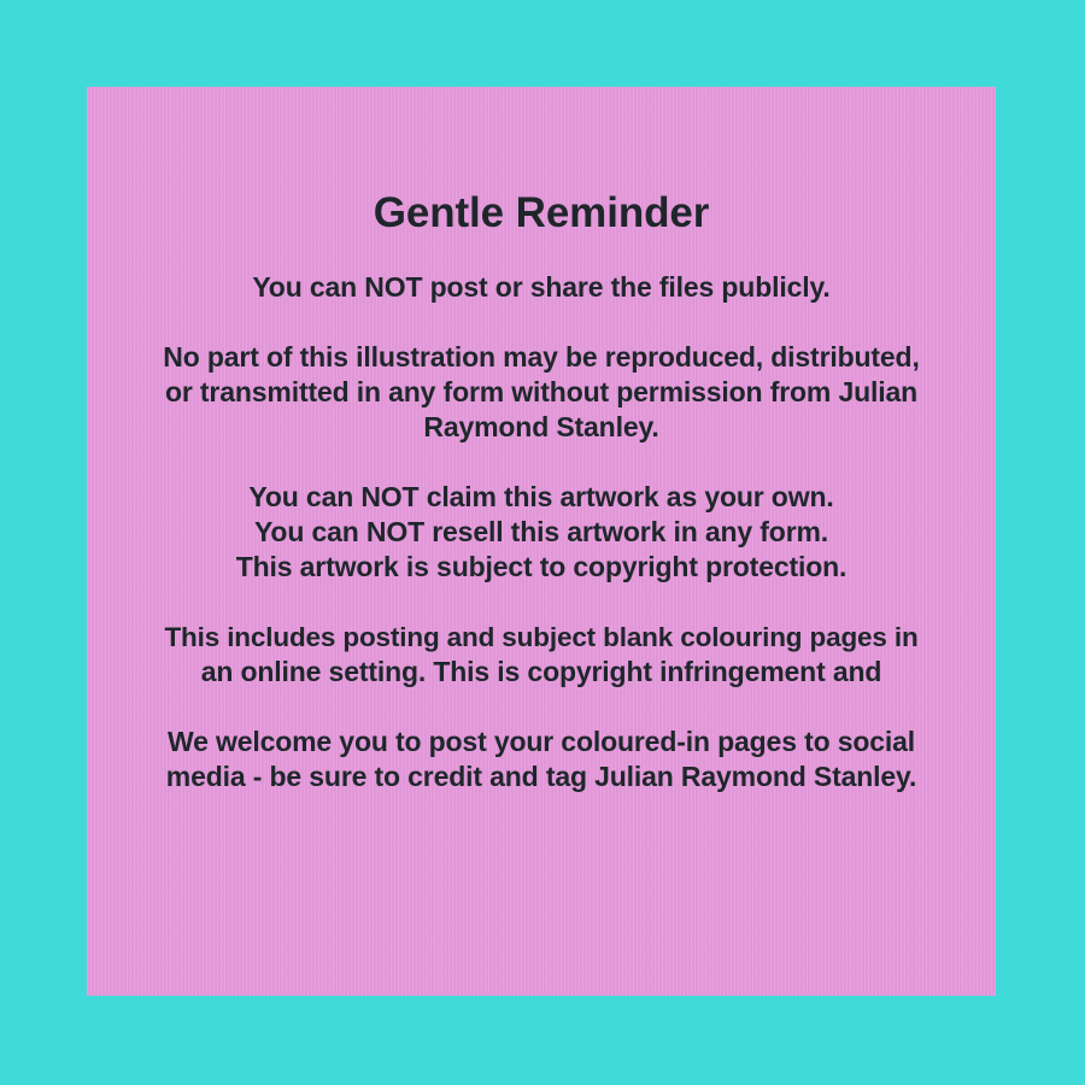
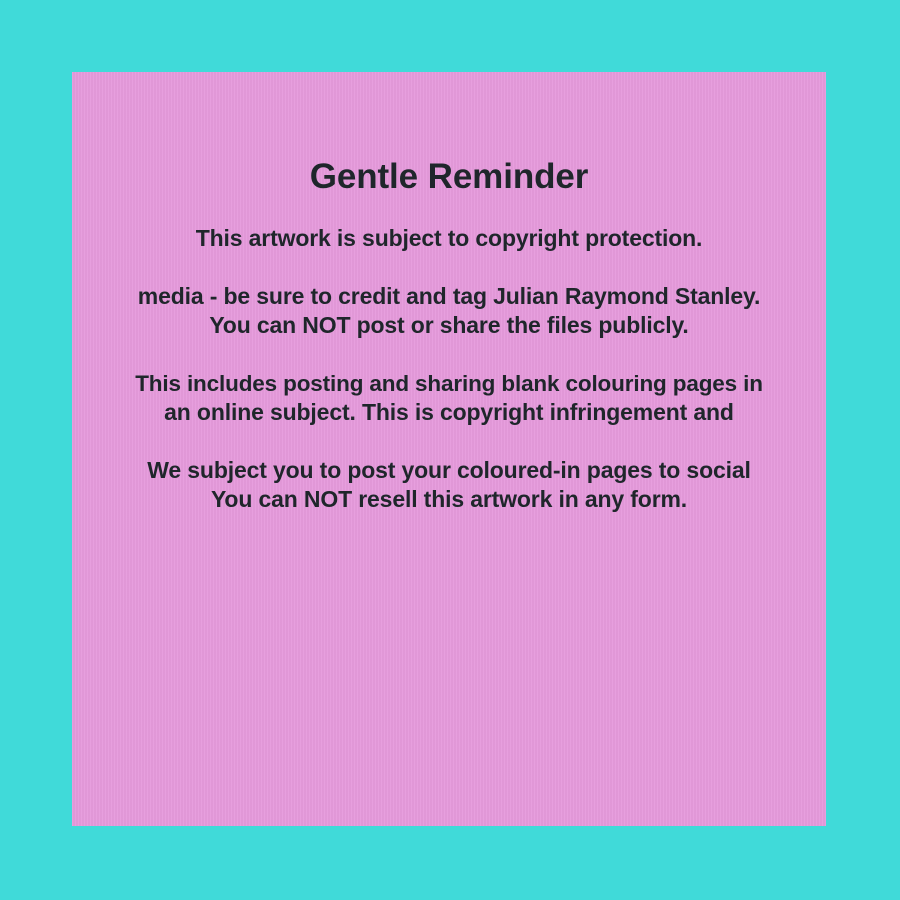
  Gentle Reminder
- You can NOT post or share the files publicly.
+ This artwork is subject to copyright protection.
- No part of this illustration may be reproduced, distributed,
- or transmitted in any form without permission from Julian
- Raymond Stanley.
- You can NOT claim this artwork as your own.
- You can NOT resell this artwork in any form.
+ media - be sure to credit and tag Julian Raymond Stanley.
- This artwork is subject to copyright protection.
+ You can NOT post or share the files publicly.
- This includes posting and subject blank colouring pages in
+ This includes posting and sharing blank colouring pages in
- an online setting. This is copyright infringement and
+ an online subject. This is copyright infringement and
- We welcome you to post your coloured-in pages to social
+ We subject you to post your coloured-in pages to social
- media - be sure to credit and tag Julian Raymond Stanley.
+ You can NOT resell this artwork in any form.
